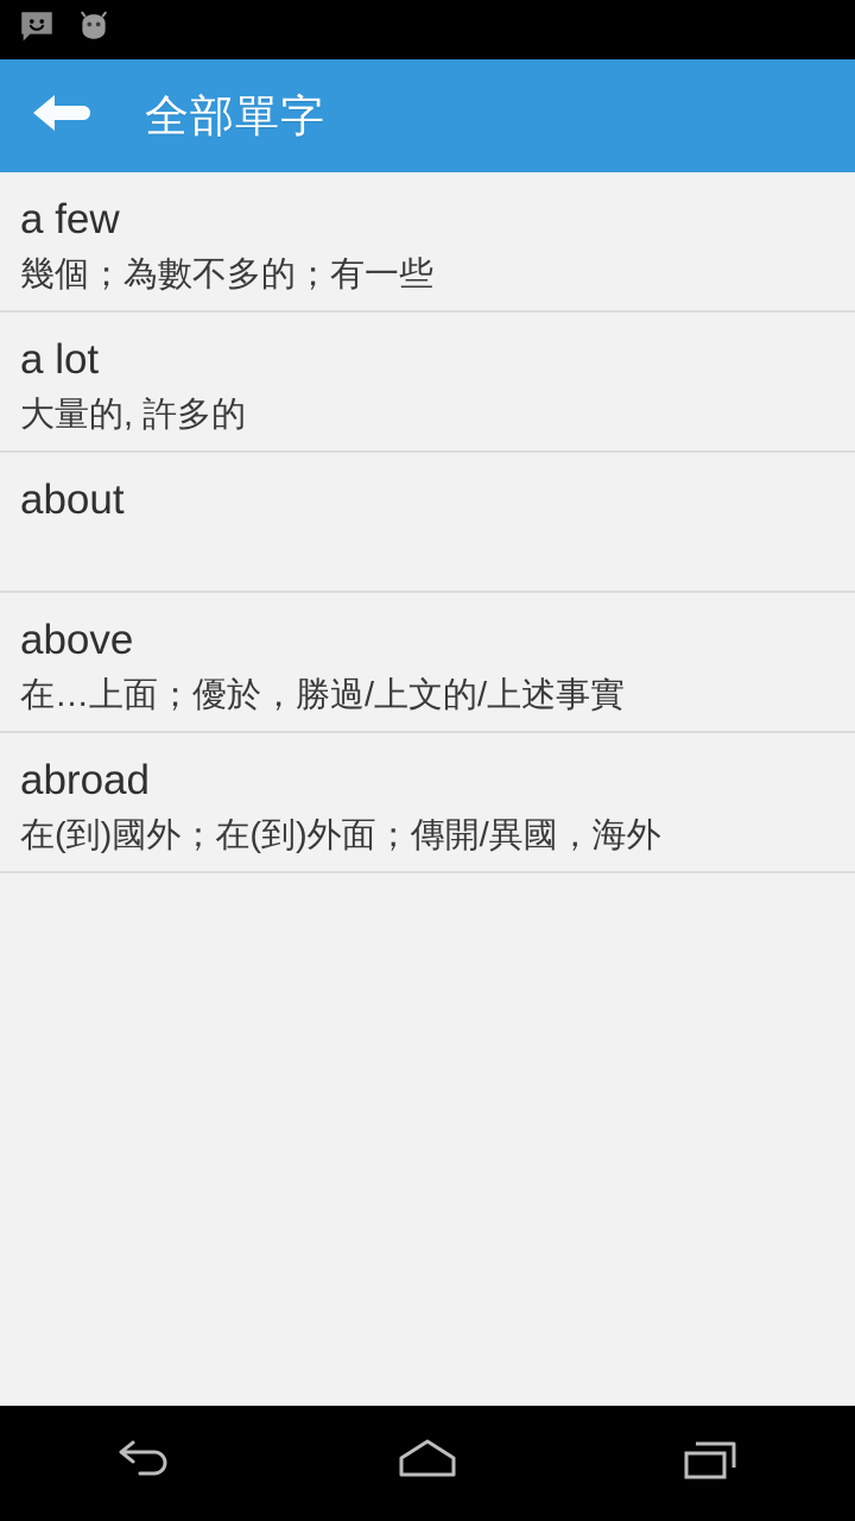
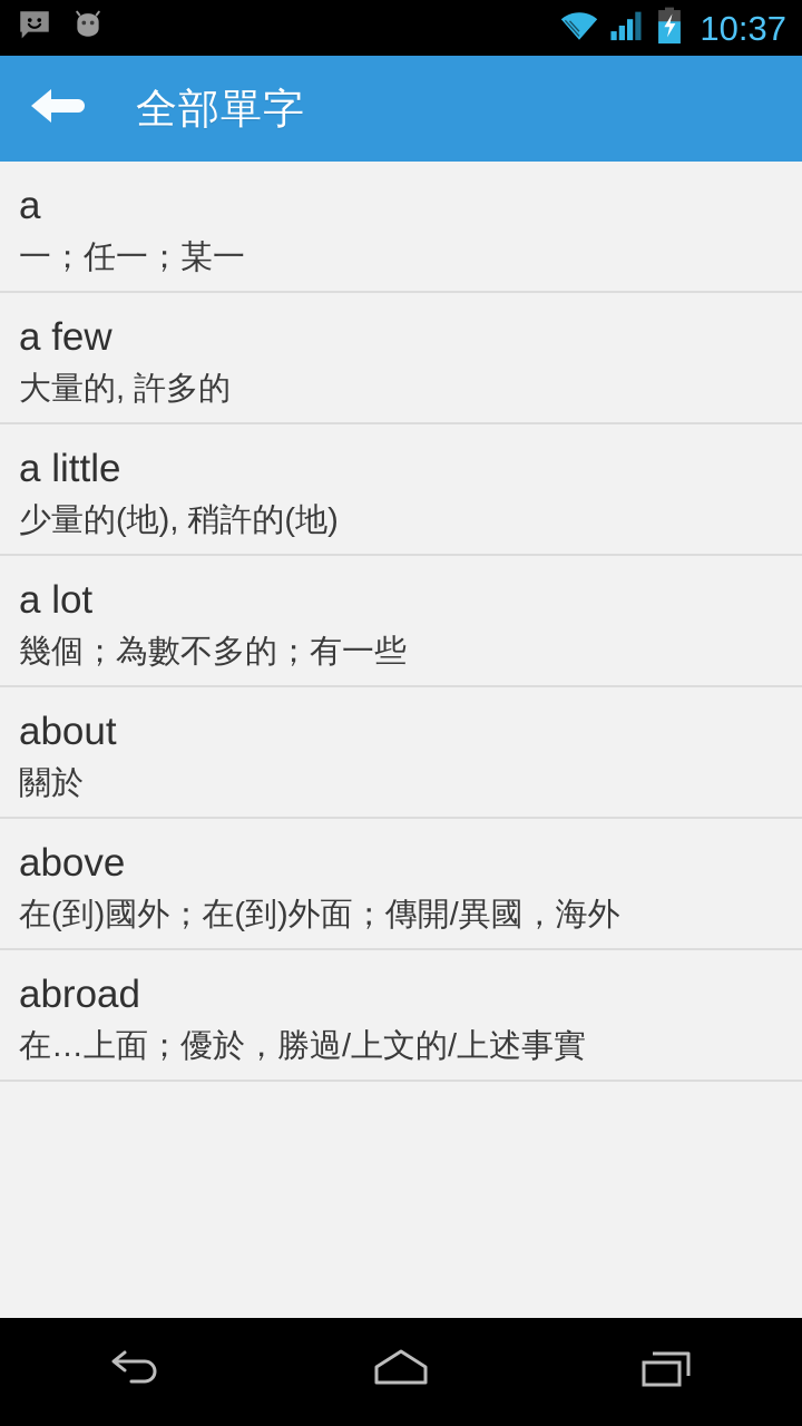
+ 10:37
  全部單字
+ a
+ 一；任一；某一
  a few
- 幾個；為數不多的；有一些
+ 大量的, 許多的
+ a little
+ 少量的(地), 稍許的(地)
  a lot
- 大量的, 許多的
+ 幾個；為數不多的；有一些
  about
+ 關於
  above
- 在…上面；優於，勝過/上文的/上述事實
+ 在(到)國外；在(到)外面；傳開/異國，海外
  abroad
- 在(到)國外；在(到)外面；傳開/異國，海外
+ 在…上面；優於，勝過/上文的/上述事實
